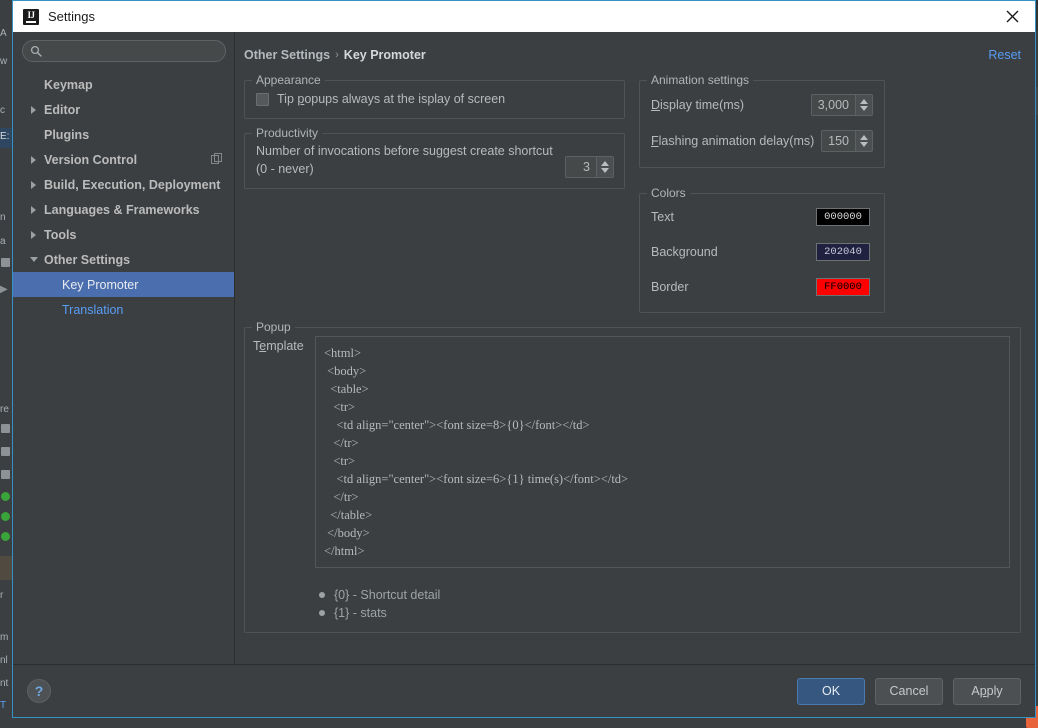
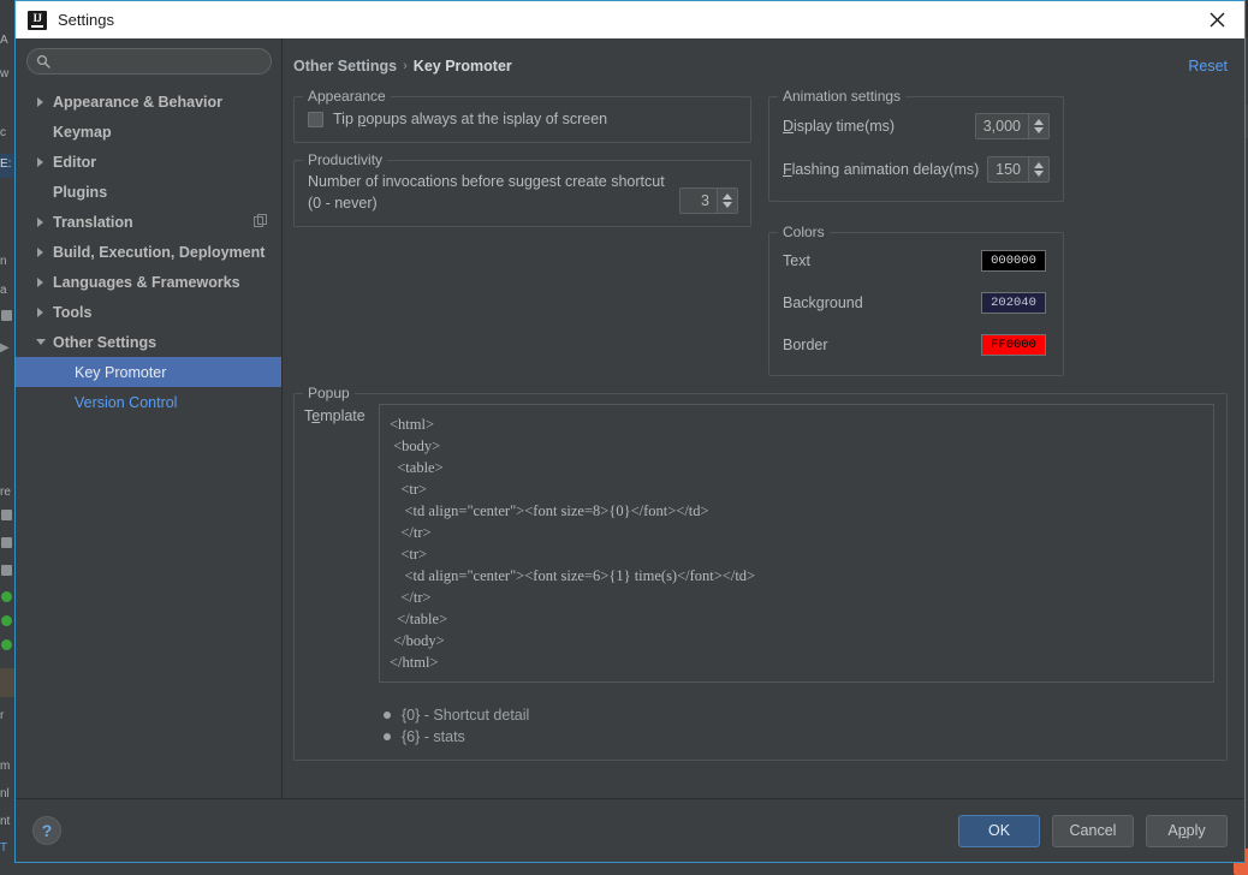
  A
  w
  c
  E:
  n
  a
  ▶
  re
  r
  m
  nl
  nt
  T
  Settings
+ Appearance & Behavior
  Keymap
  Editor
  Plugins
- Version Control
+ Translation
  Build, Execution, Deployment
  Languages & Frameworks
  Tools
  Other Settings
  Key Promoter
- Translation
+ Version Control
  Other Settings
  ›
  Key Promoter
  Reset
  Appearance
  Tip popups always at the isplay of screen
  Productivity
  Number of invocations before suggest create shortcut (0 - never)
  3
  Animation settings
  Display time(ms)
  3,000
  Flashing animation delay(ms)
  150
  Colors
  Text
  000000
  Background
  202040
  Border
  FF0000
  Popup
  Template
  <html>
  <body>
  <table>
  <tr>
  <td align="center"><font size=8>{0}</font></td>
  </tr>
  <tr>
  <td align="center"><font size=6>{1} time(s)</font></td>
  </tr>
  </table>
  </body>
  </html>
  {0} - Shortcut detail
- {1} - stats
+ {6} - stats
  ?
  OK
  Cancel
  A
  p
  ply
